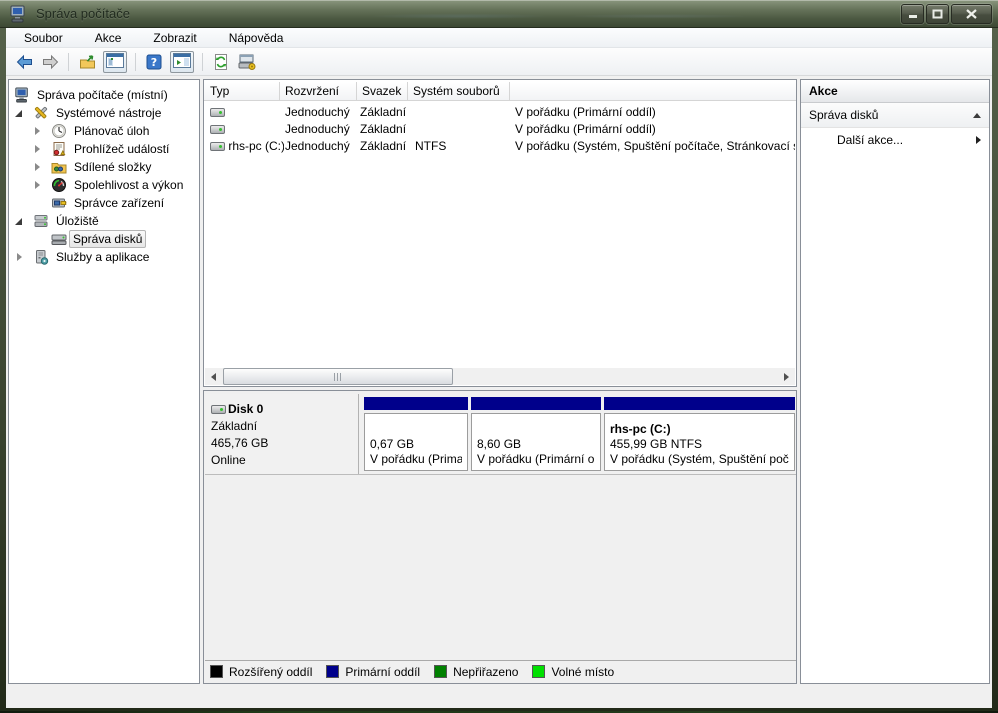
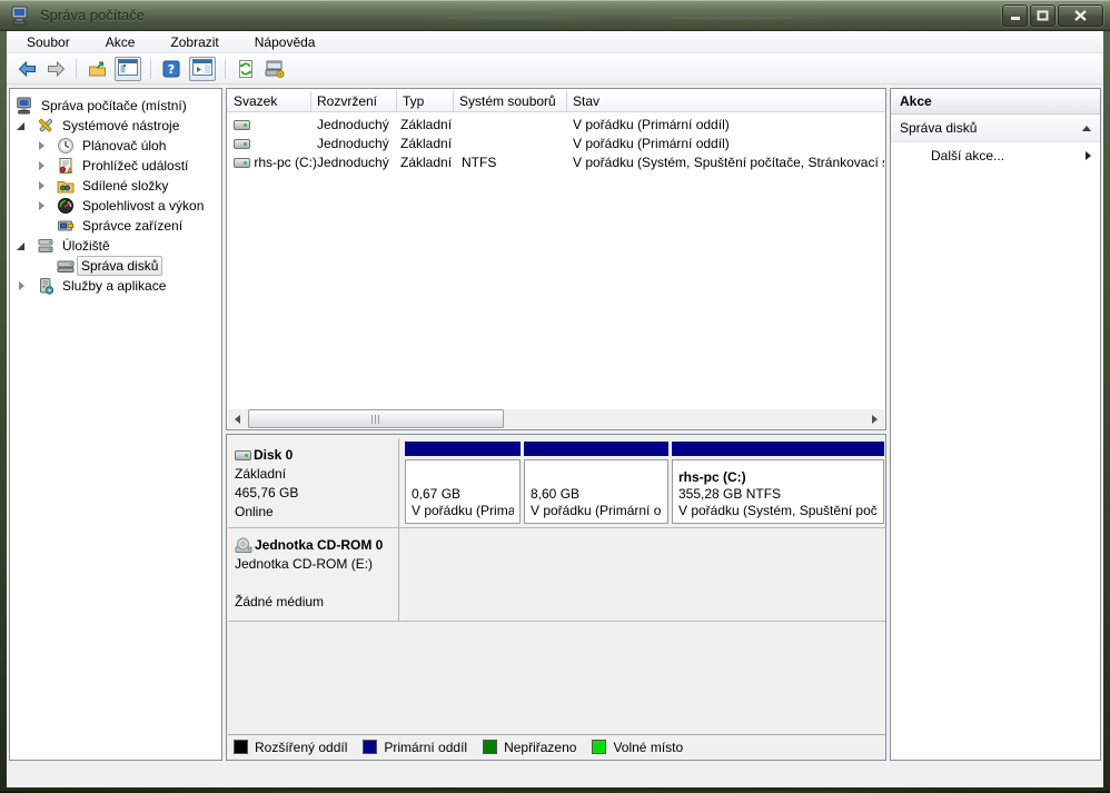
  Správa počítače
  Soubor
  Akce
  Zobrazit
  Nápověda
  ?
  Správa počítače (místní)
  Systémové nástroje
  Plánovač úloh
  Prohlížeč událostí
  Sdílené složky
  Spolehlivost a výkon
  Správce zařízení
  Úložiště
  Správa disků
  Služby a aplikace
- Typ
+ Svazek
  Rozvržení
- Svazek
+ Typ
  Systém souborů
+ Stav
  Jednoduchý
  Základní
  V pořádku (Primární oddíl)
  Jednoduchý
  Základní
  V pořádku (Primární oddíl)
  rhs-pc (C:)
  Jednoduchý
  Základní
  NTFS
  V pořádku (Systém, Spuštění počítače, Stránkovací
  Disk 0
  Základní
  465,76 GB
  Online
  0,67 GB
  V pořádku (Prima
  8,60 GB
  V pořádku (Primární o
  rhs-pc (C:)
- 455,99 GB NTFS
+ 355,28 GB NTFS
  V pořádku (Systém, Spuštění poč
+ Jednotka CD-ROM 0
+ Jednotka CD-ROM (E:)
+ Žádné médium
  Rozšířený oddíl
  Primární oddíl
  Nepřiřazeno
  Volné místo
  Akce
  Správa disků
  Další akce...
